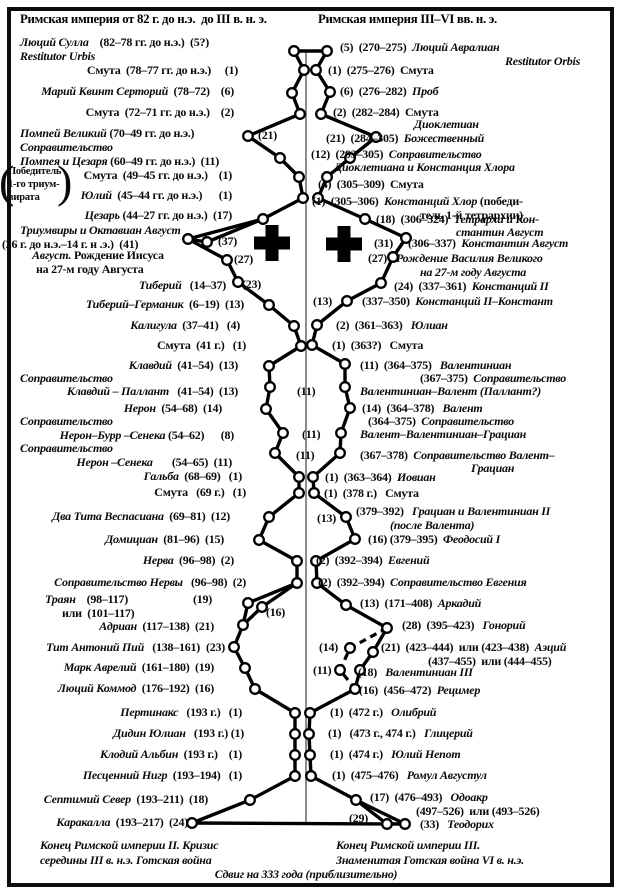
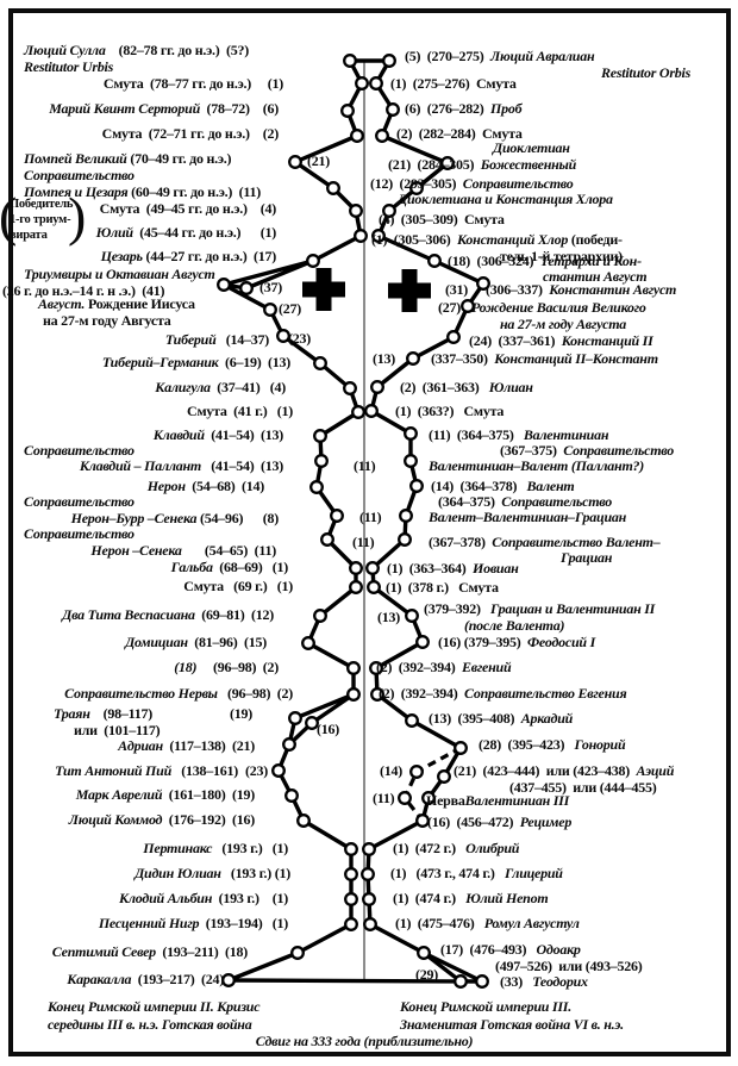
- Римская империя от 82 г. до н.э. до III в. н. э.
- Римская империя III–VI вв. н. э.
  Люций Сулла (82–78 гг. до н.э.) (5?)
  Restitutor Urbis
  Смута (78–77 гг. до н.э.) (1)
  Марий Квинт Серторий (78–72) (6)
  Смута (72–71 гг. до н.э.) (2)
  Помпей Великий (70–49 гг. до н.э.)
  (21)
  Соправительство
  Помпея и Цезаря (60–49 гг. до н.э.) (11)
- Смута (49–45 гг. до н.э.) (1)
+ Смута (49–45 гг. до н.э.) (4)
  Юлий (45–44 гг. до н.э.) (1)
  Цезарь (44–27 гг. до н.э.) (17)
  Триумвиры и Октавиан Август
  (26 г. до н.э.–14 г. н .э.) (41)
  (37)
  (27)
  Август. Рождение Иисуса
  на 27-м году Августа
  Тиберий (14–37)
  (23)
  Тиберий–Германик (6–19) (13)
  Калигула (37–41) (4)
  Смута (41 г.) (1)
  Клавдий (41–54) (13)
  Соправительство
  Клавдий – Паллант (41–54) (13)
  Нерон (54–68) (14)
  Соправительство
- Нерон–Бурр –Сенека (54–62) (8)
+ Нерон–Бурр –Сенека (54–96) (8)
  Соправительство
  Нерон –Сенека (54–65) (11)
  Гальба (68–69) (1)
  Смута (69 г.) (1)
  Два Тита Веспасиана (69–81) (12)
  Домициан (81–96) (15)
- Нерва (96–98) (2)
+ (18) (96–98) (2)
  Соправительство Нервы (96–98) (2)
  Траян (98–117)
  (19)
  или (101–117)
  (16)
  Адриан (117–138) (21)
  Тит Антоний Пий (138–161)
  (23)
  Марк Аврелий (161–180) (19)
  Люций Коммод (176–192) (16)
  Пертинакс (193 г.) (1)
  Дидин Юлиан (193 г.) (1)
  Клодий Альбин (193 г.) (1)
  Песценний Нигр (193–194) (1)
  Септимий Север (193–211) (18)
  Каракалла (193–217) (24)
  Конец Римской империи II. Кризис
  середины III в. н.э. Готская война
  Сдвиг на 333 года (приблизительно)
  Победитель
  1-го триум-
  вирата
  (5) (270–275) Люций Авралиан
  Restitutor Orbis
  (1) (275–276) Смута
  (6) (276–282) Проб
  (2) (282–284) Смута
  Диоклетиан
  (21) (284–305) Божественный
  (12) (293–305) Соправительство
  Диоклетиана и Констанция Хлора
  (4) (305–309) Смута
  (1) (305–306) Констанций Хлор (победи-
  тель 1-й тетрархии)
  (18) (306–324) Тетрархи и Кон-
  стантин Август
  (31)
  (306–337) Константин Август
  (27)
  Рождение Василия Великого
  на 27-м году Августа
  (24) (337–361) Констанций II
  (13)
  (337–350) Констанций II–Констант
  (2) (361–363) Юлиан
  (1) (363?) Смута
  (11) (364–375) Валентиниан
  (367–375) Соправительство
  (11)
  Валентиниан–Валент (Паллант?)
  (14) (364–378) Валент
  (364–375) Соправительство
  (11)
  Валент–Валентиниан–Грациан
  (11)
  (367–378) Соправительство Валент–
  Грациан
  (1) (363–364) Иовиан
  (1) (378 г.) Смута
  (379–392) Грациан и Валентиниан II
  (13)
  (после Валента)
  (16) (379–395) Феодосий I
  (2) (392–394) Евгений
  (2) (392–394) Соправительство Евгения
- (13) (171–408) Аркадий
+ (13) (395–408) Аркадий
  (28) (395–423) Гонорий
  (14)
  (21) (423–444) или (423–438) Аэций
  (437–455) или (444–455)
  (11)
- (18) Валентиниан III
+ НерваВалентиниан III
  (16) (456–472) Рецимер
  (1) (472 г.) Олибрий
  (1) (473 г., 474 г.) Глицерий
  (1) (474 г.) Юлий Непот
  (1) (475–476) Ромул Августул
  (17) (476–493) Одоакр
  (497–526) или (493–526)
  (29)
  (33) Теодорих
  Конец Римской империи III.
  Знаменитая Готская война VI в. н.э.
  (
  )
